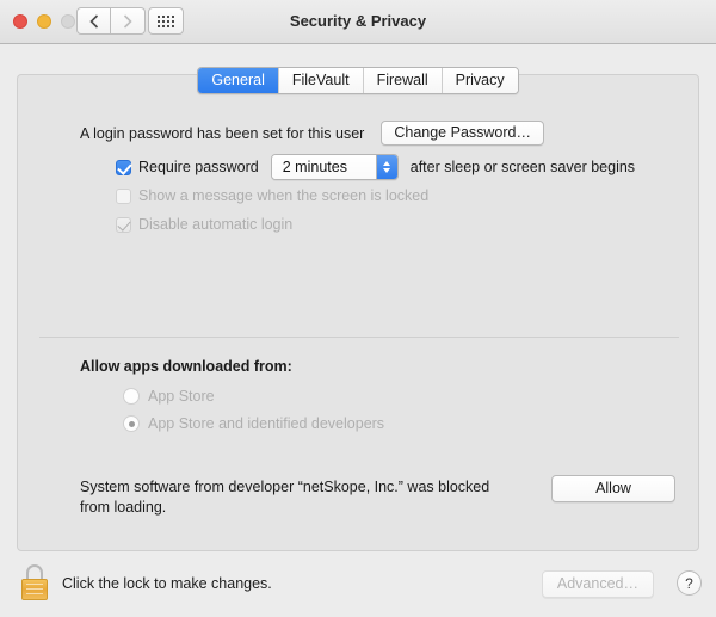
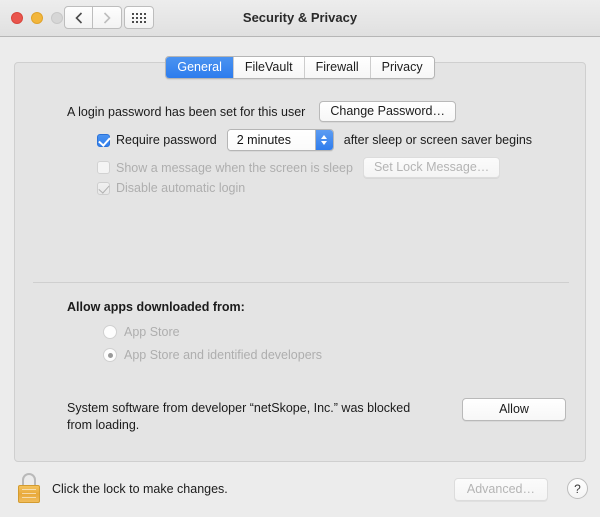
  Security & Privacy
  General
  FileVault
  Firewall
  Privacy
  A login password has been set for this user
  Change Password…
  Require password
  2 minutes
  after sleep or screen saver begins
- Show a message when the screen is locked
+ Show a message when the screen is sleep
+ Set Lock Message…
  Disable automatic login
  Allow apps downloaded from:
  App Store
  App Store and identified developers
  System software from developer “netSkope, Inc.” was blocked from loading.
  Allow
  Click the lock to make changes.
  Advanced…
  ?
